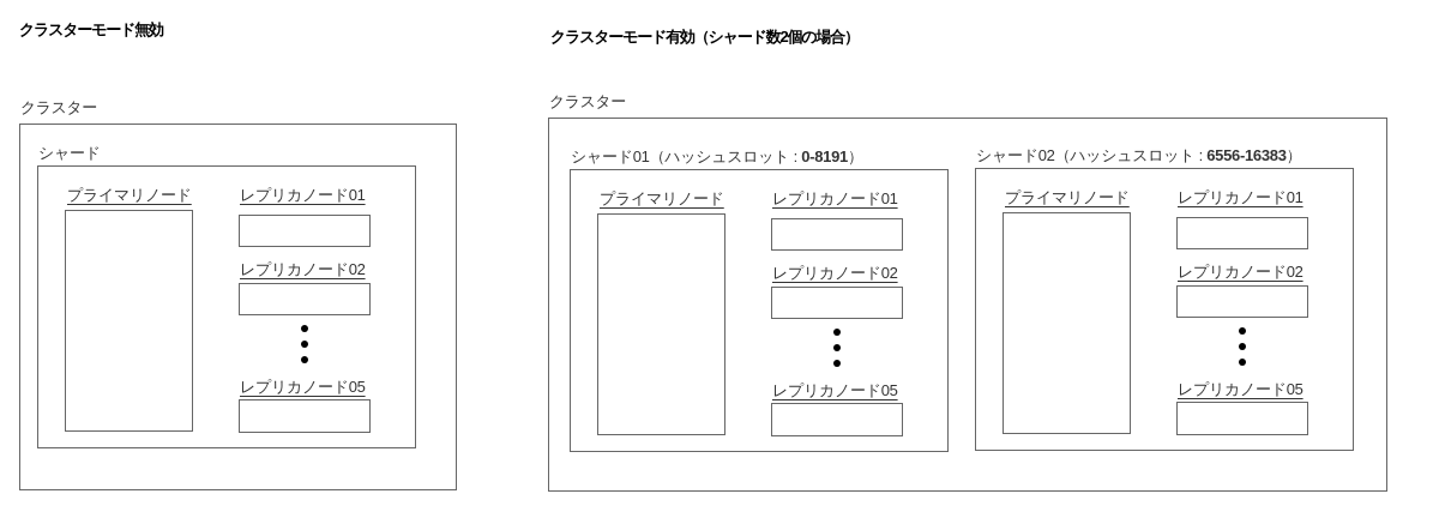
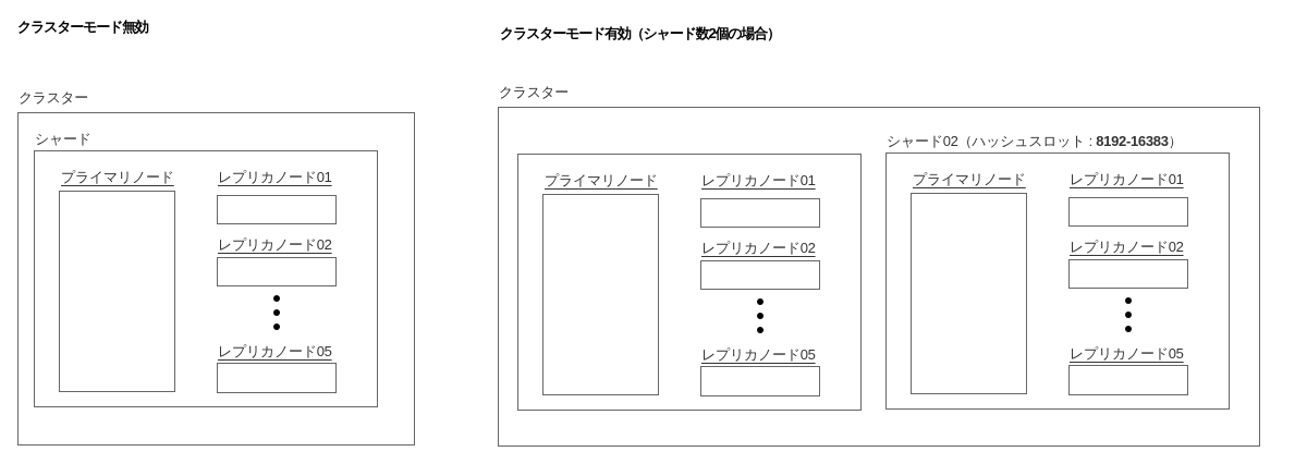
  クラスターモード無効
  クラスター
  シャード
  プライマリノード
  レプリカノード01
  レプリカノード02
  レプリカノード05
  クラスターモード有効（シャード数2個の場合）
  クラスター
- シャード01（ハッシュスロット : 0-8191）
  プライマリノード
  レプリカノード01
  レプリカノード02
  レプリカノード05
- シャード02（ハッシュスロット : 6556-16383）
+ シャード02（ハッシュスロット : 8192-16383）
  プライマリノード
  レプリカノード01
  レプリカノード02
  レプリカノード05
